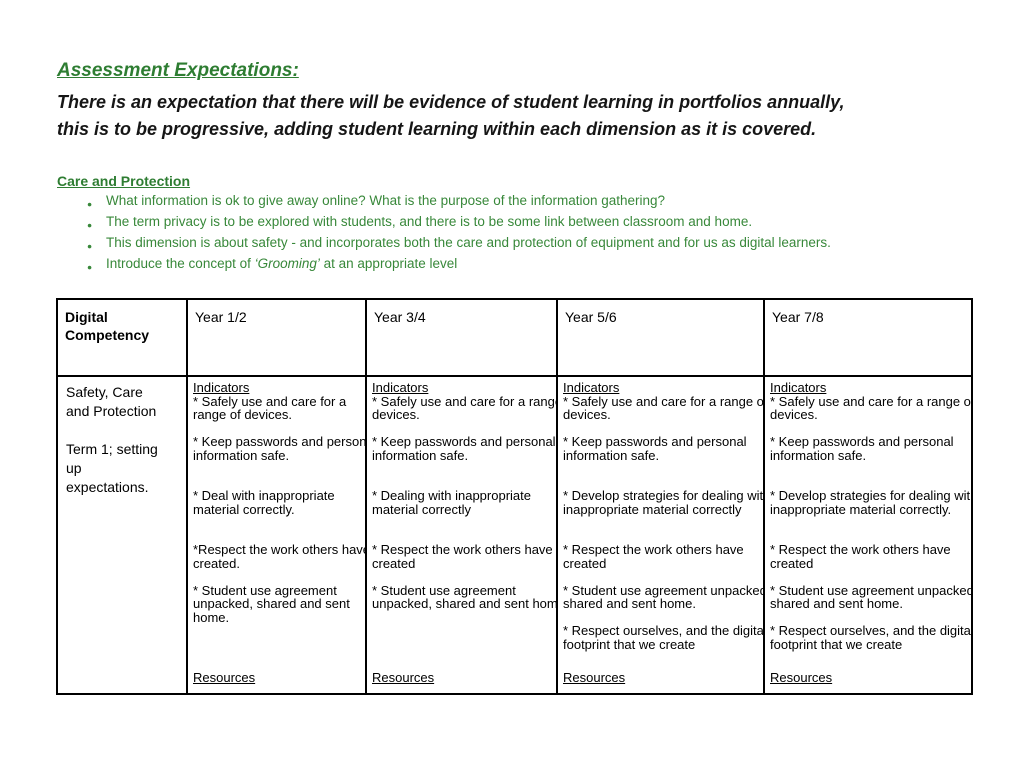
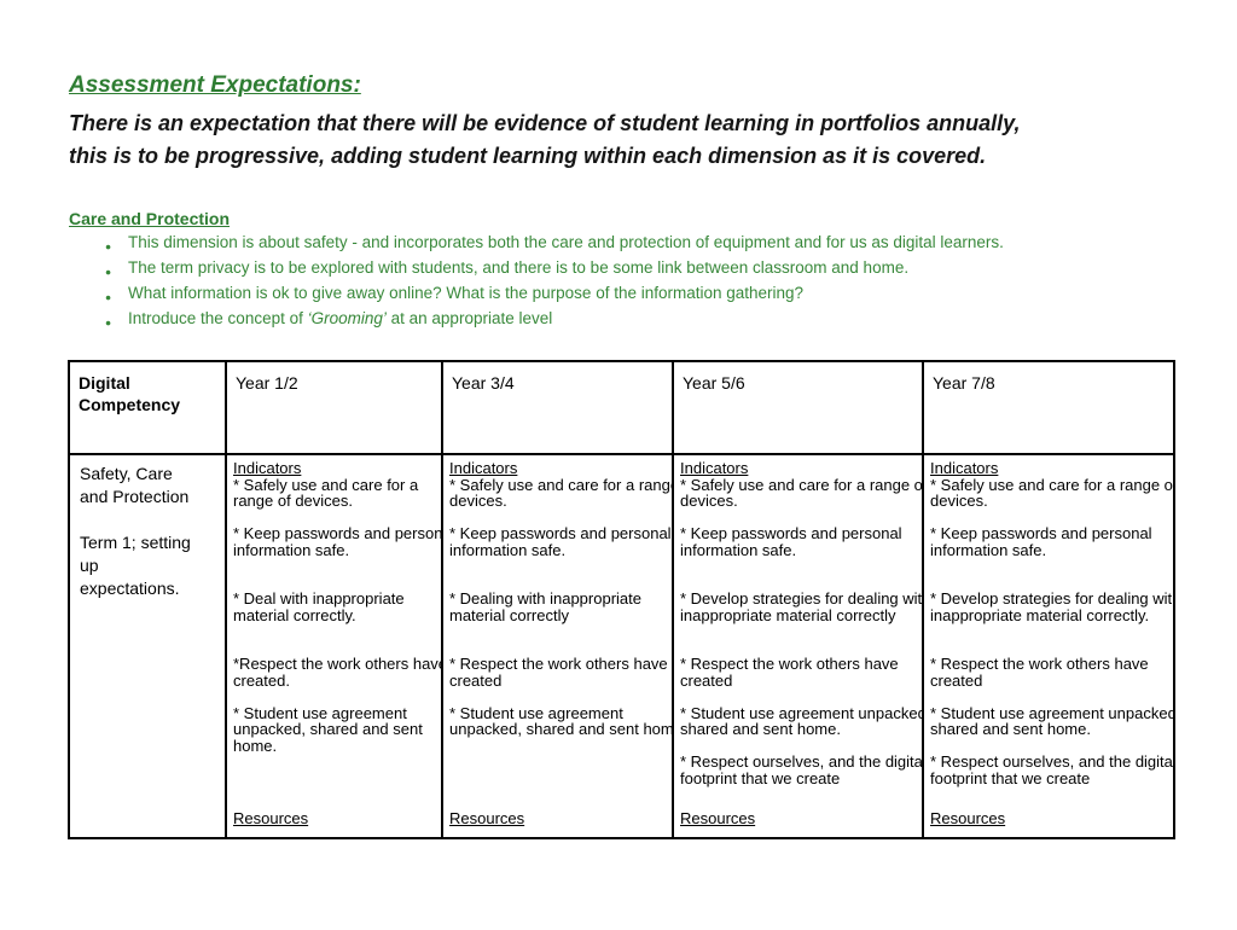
  Assessment Expectations:
  There is an expectation that there will be evidence of student learning in portfolios annually,
  this is to be progressive, adding student learning within each dimension as it is covered.
  Care and Protection
- What information is ok to give away online? What is the purpose of the information gathering?
+ This dimension is about safety - and incorporates both the care and protection of equipment and for us as digital learners.
  The term privacy is to be explored with students, and there is to be some link between classroom and home.
- This dimension is about safety - and incorporates both the care and protection of equipment and for us as digital learners.
+ What information is ok to give away online? What is the purpose of the information gathering?
  Introduce the concept of ‘Grooming’ at an appropriate level
  Digital Competency
  Year 1/2
  Year 3/4
  Year 5/6
  Year 7/8
  Safety, Care
  and Protection
  Term 1; setting
  up
  expectations.
  Indicators
  * Safely use and care for a
  range of devices.
  * Keep passwords and person
  information safe.
  * Deal with inappropriate
  material correctly.
  *Respect the work others hav
  created.
  * Student use agreement
  unpacked, shared and sent
  home.
  Resources
  Indicators
  * Safely use and care for a rang
  devices.
  * Keep passwords and personal
  information safe.
  * Dealing with inappropriate
  material correctly
  * Respect the work others have
  created
  * Student use agreement
  unpacked, shared and sent hom
  Resources
  Indicators
  * Safely use and care for a range o
  devices.
  * Keep passwords and personal
  information safe.
  * Develop strategies for dealing wit
  inappropriate material correctly
  * Respect the work others have
  created
  * Student use agreement unpacke
  shared and sent home.
  * Respect ourselves, and the digita
  footprint that we create
  Resources
  Indicators
  * Safely use and care for a range o
  devices.
  * Keep passwords and personal
  information safe.
  * Develop strategies for dealing wit
  inappropriate material correctly.
  * Respect the work others have
  created
  * Student use agreement unpacked
  shared and sent home.
  * Respect ourselves, and the digita
  footprint that we create
  Resources
